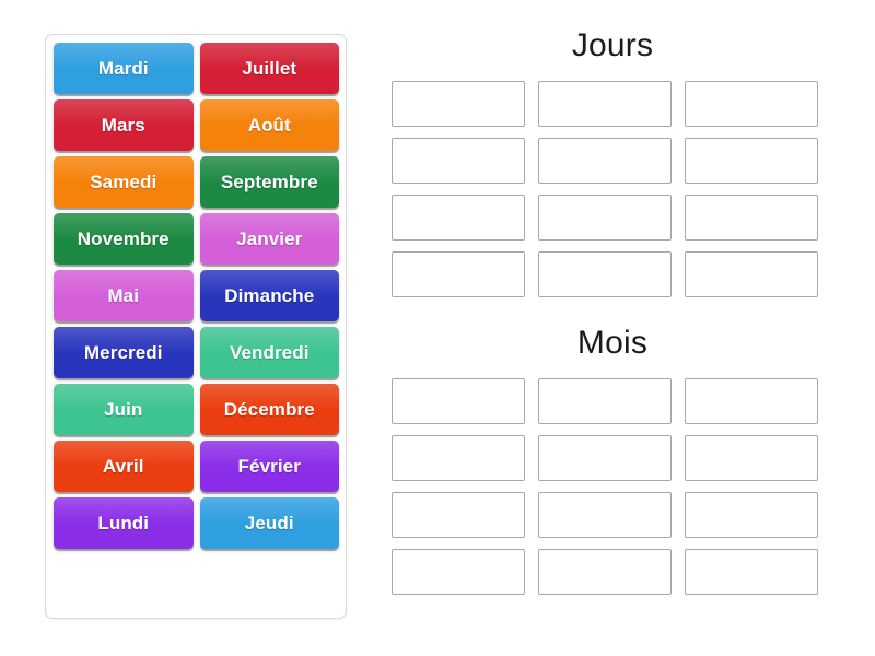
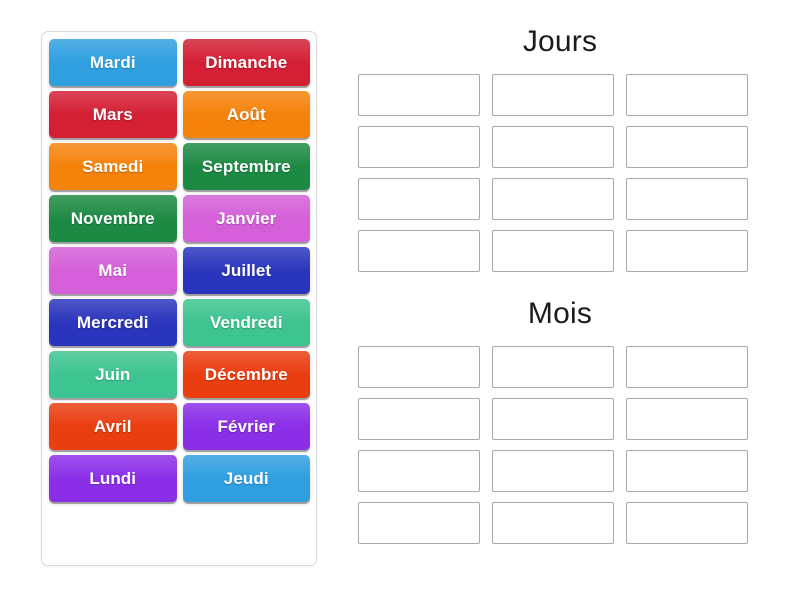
  Mardi
- Juillet
+ Dimanche
  Mars
  Août
  Samedi
  Septembre
  Novembre
  Janvier
  Mai
- Dimanche
+ Juillet
  Mercredi
  Vendredi
  Juin
  Décembre
  Avril
  Février
  Lundi
  Jeudi
  Jours
  Mois
